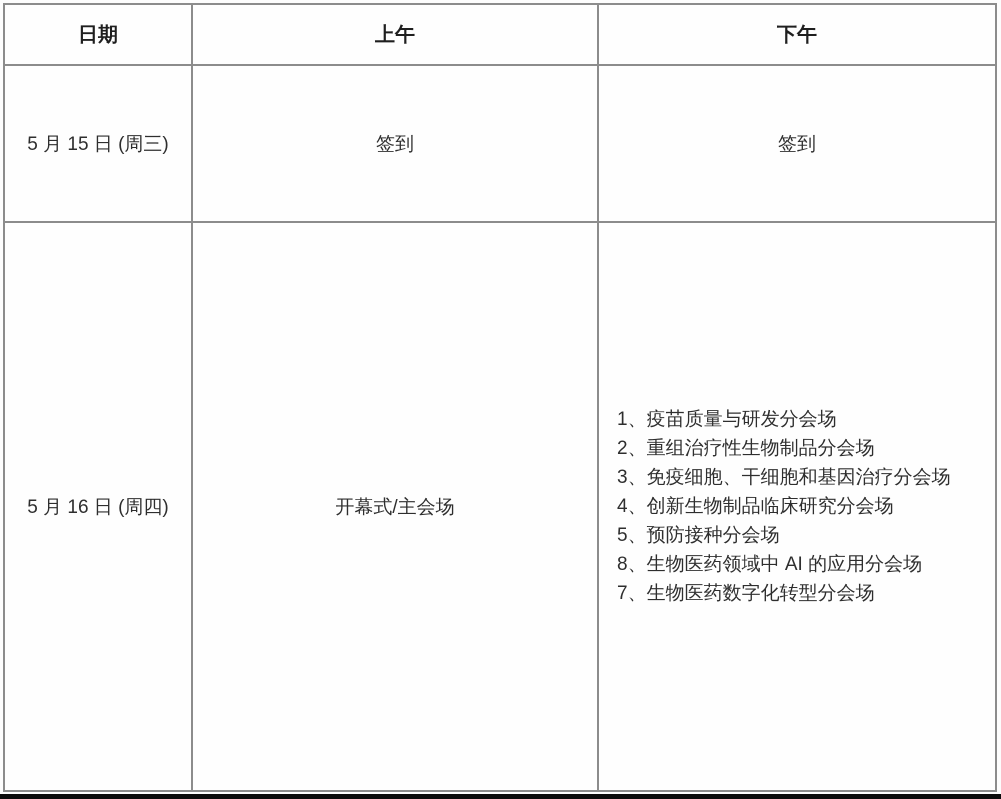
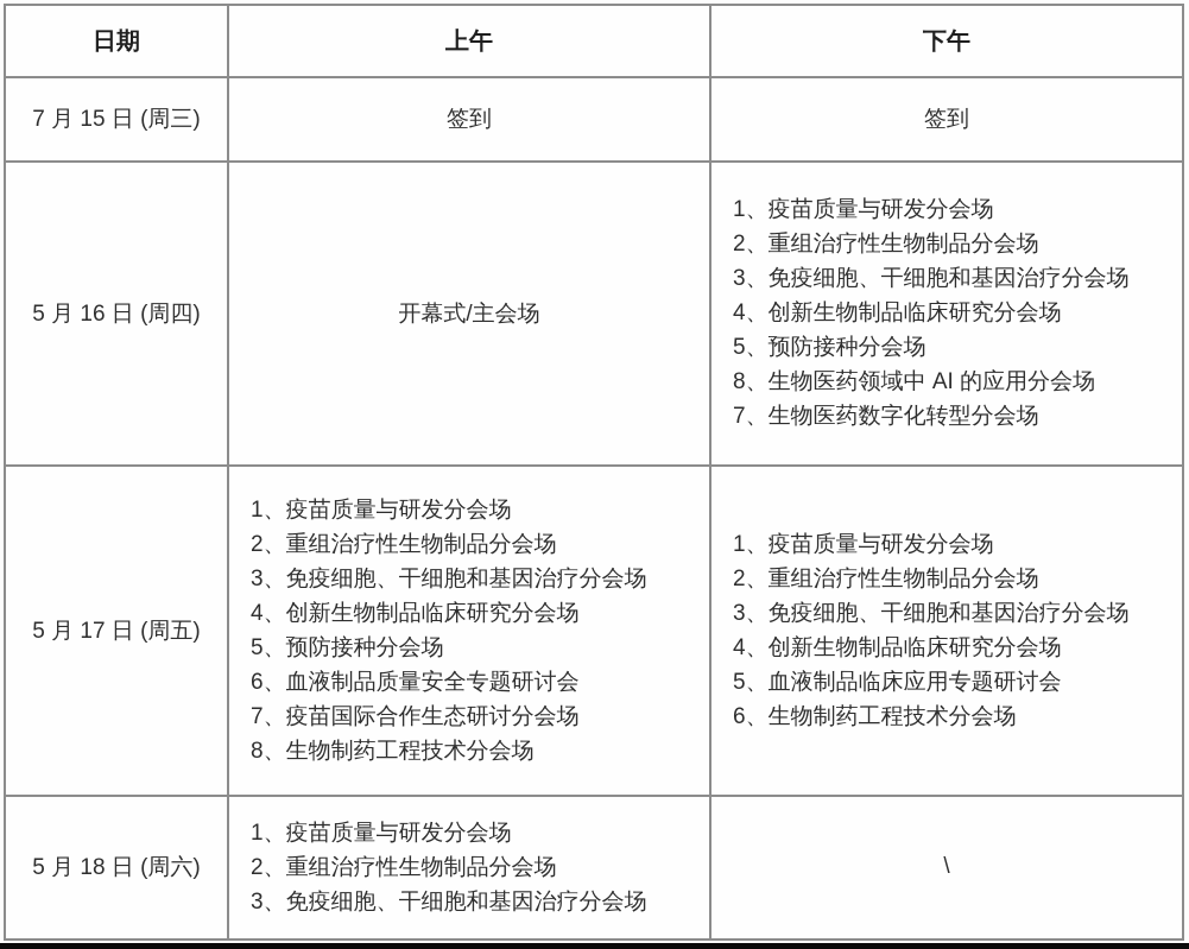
  日期	上午	下午
- 5 月 15 日 (周三)	签到	签到
+ 7 月 15 日 (周三)	签到	签到
  5 月 16 日 (周四)	开幕式/主会场	1、疫苗质量与研发分会场2、重组治疗性生物制品分会场3、免疫细胞、干细胞和基因治疗分会场4、创新生物制品临床研究分会场5、预防接种分会场8、生物医药领域中 AI 的应用分会场7、生物医药数字化转型分会场
+ 5 月 17 日 (周五)	1、疫苗质量与研发分会场2、重组治疗性生物制品分会场3、免疫细胞、干细胞和基因治疗分会场4、创新生物制品临床研究分会场5、预防接种分会场6、血液制品质量安全专题研讨会7、疫苗国际合作生态研讨分会场8、生物制药工程技术分会场	1、疫苗质量与研发分会场2、重组治疗性生物制品分会场3、免疫细胞、干细胞和基因治疗分会场4、创新生物制品临床研究分会场5、血液制品临床应用专题研讨会6、生物制药工程技术分会场
+ 5 月 18 日 (周六)	1、疫苗质量与研发分会场2、重组治疗性生物制品分会场3、免疫细胞、干细胞和基因治疗分会场	\
